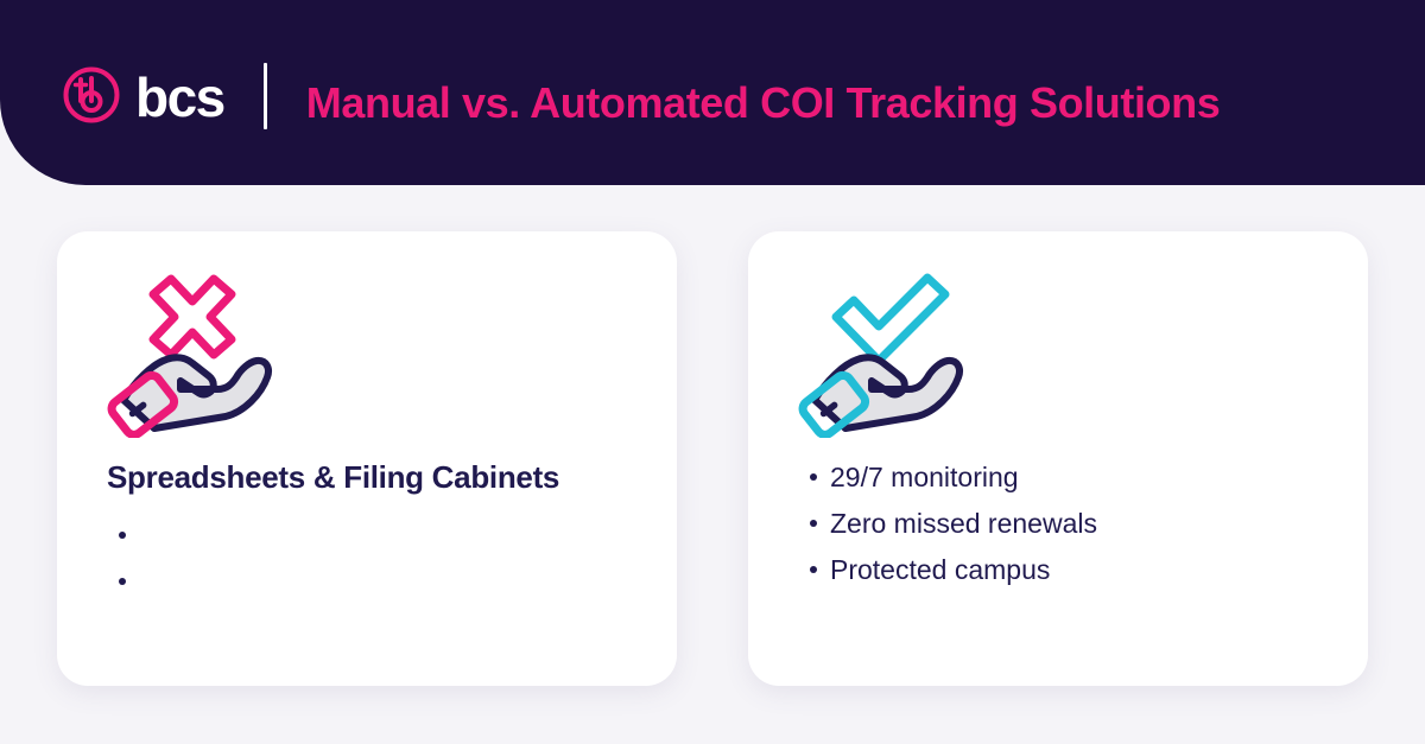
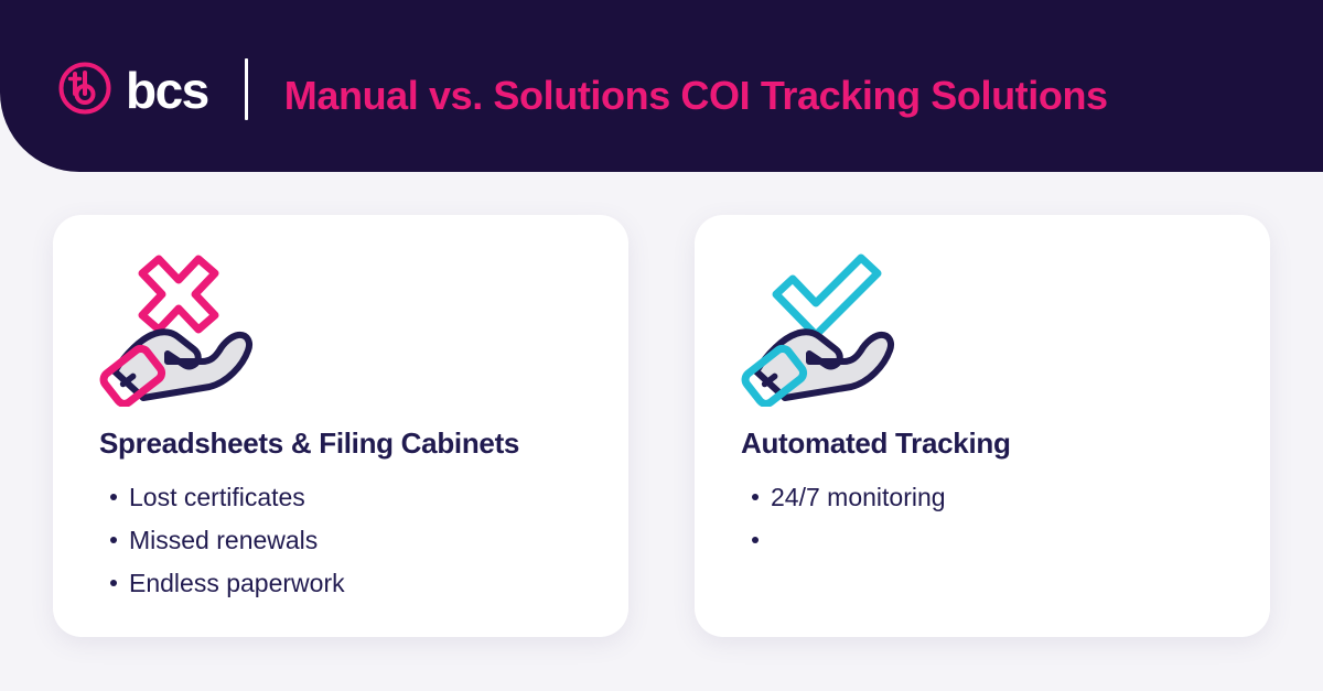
  bcs
- Manual vs. Automated COI Tracking Solutions
+ Manual vs. Solutions COI Tracking Solutions
  Spreadsheets & Filing Cabinets
+ Lost certificates
+ Missed renewals
+ Endless paperwork
+ Automated Tracking
- 29/7 monitoring
+ 24/7 monitoring
- Zero missed renewals
- Protected campus
